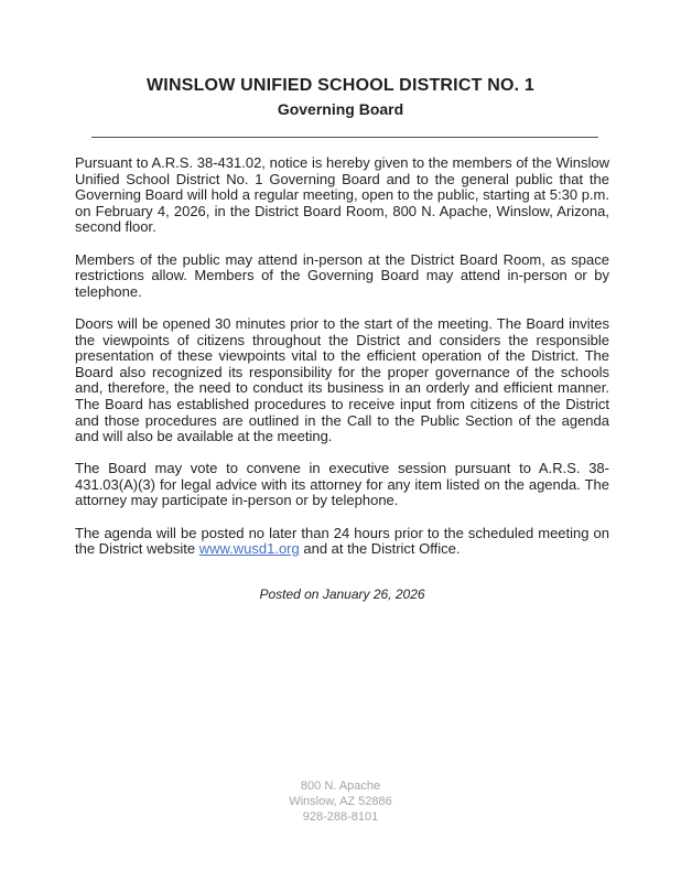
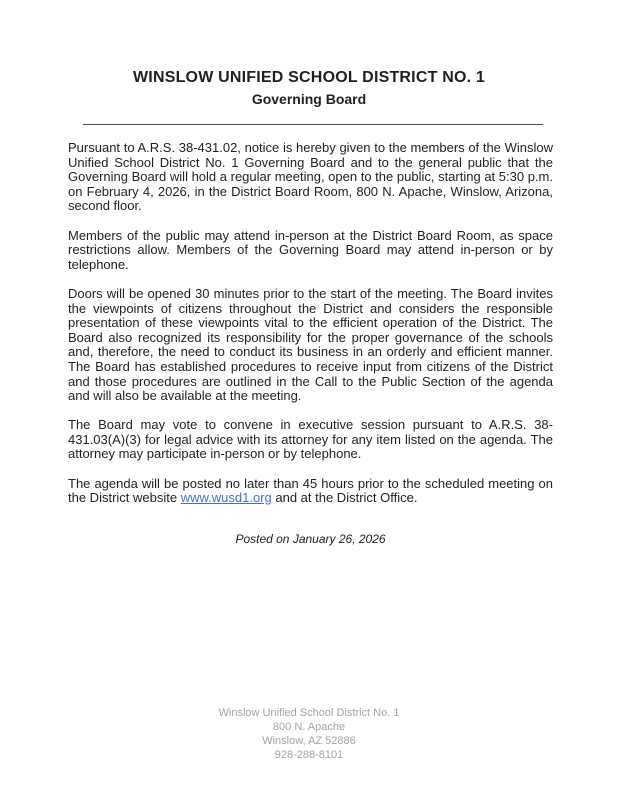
  WINSLOW UNIFIED SCHOOL DISTRICT NO. 1
  Governing Board
  Pursuant to A.R.S. 38-431.02, notice is hereby given to the members of the Winslow Unified School District No. 1 Governing Board and to the general public that the Governing Board will hold a regular meeting, open to the public, starting at 5:30 p.m. on February 4, 2026, in the District Board Room, 800 N. Apache, Winslow, Arizona, second floor.
  Members of the public may attend in-person at the District Board Room, as space restrictions allow. Members of the Governing Board may attend in-person or by telephone.
  Doors will be opened 30 minutes prior to the start of the meeting. The Board invites the viewpoints of citizens throughout the District and considers the responsible presentation of these viewpoints vital to the efficient operation of the District. The Board also recognized its responsibility for the proper governance of the schools and, therefore, the need to conduct its business in an orderly and efficient manner. The Board has established procedures to receive input from citizens of the District and those procedures are outlined in the Call to the Public Section of the agenda and will also be available at the meeting.
  The Board may vote to convene in executive session pursuant to A.R.S. 38-431.03(A)(3) for legal advice with its attorney for any item listed on the agenda. The attorney may participate in-person or by telephone.
- The agenda will be posted no later than 24 hours prior to the scheduled meeting on the District website www.wusd1.org and at the District Office.
+ The agenda will be posted no later than 45 hours prior to the scheduled meeting on the District website www.wusd1.org and at the District Office.
  Posted on January 26, 2026
+ Winslow Unified School District No. 1
  800 N. Apache
  Winslow, AZ 52886
  928-288-8101
